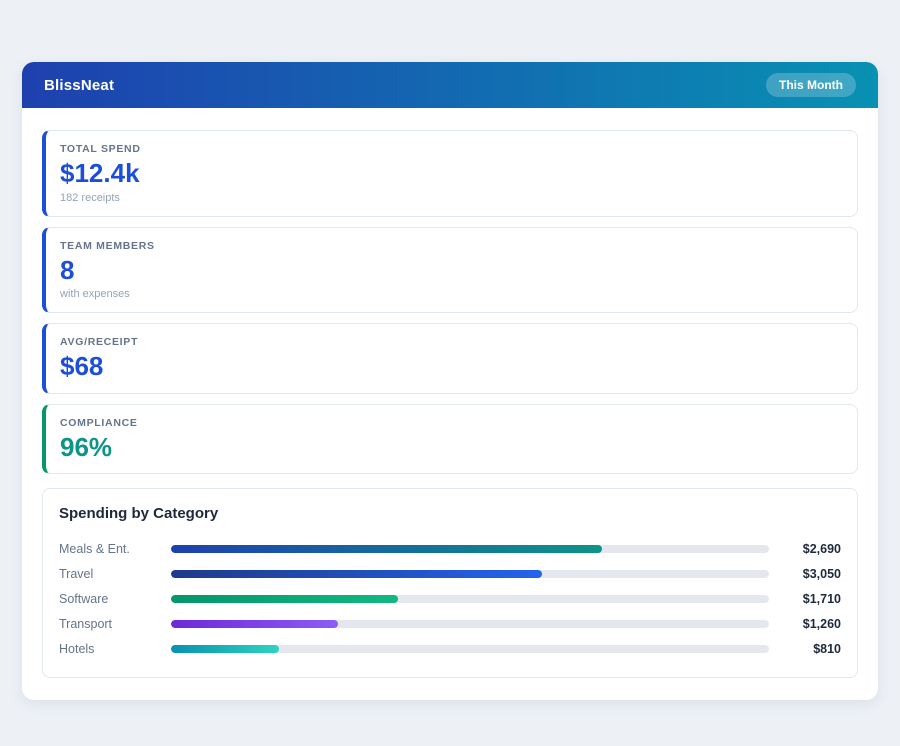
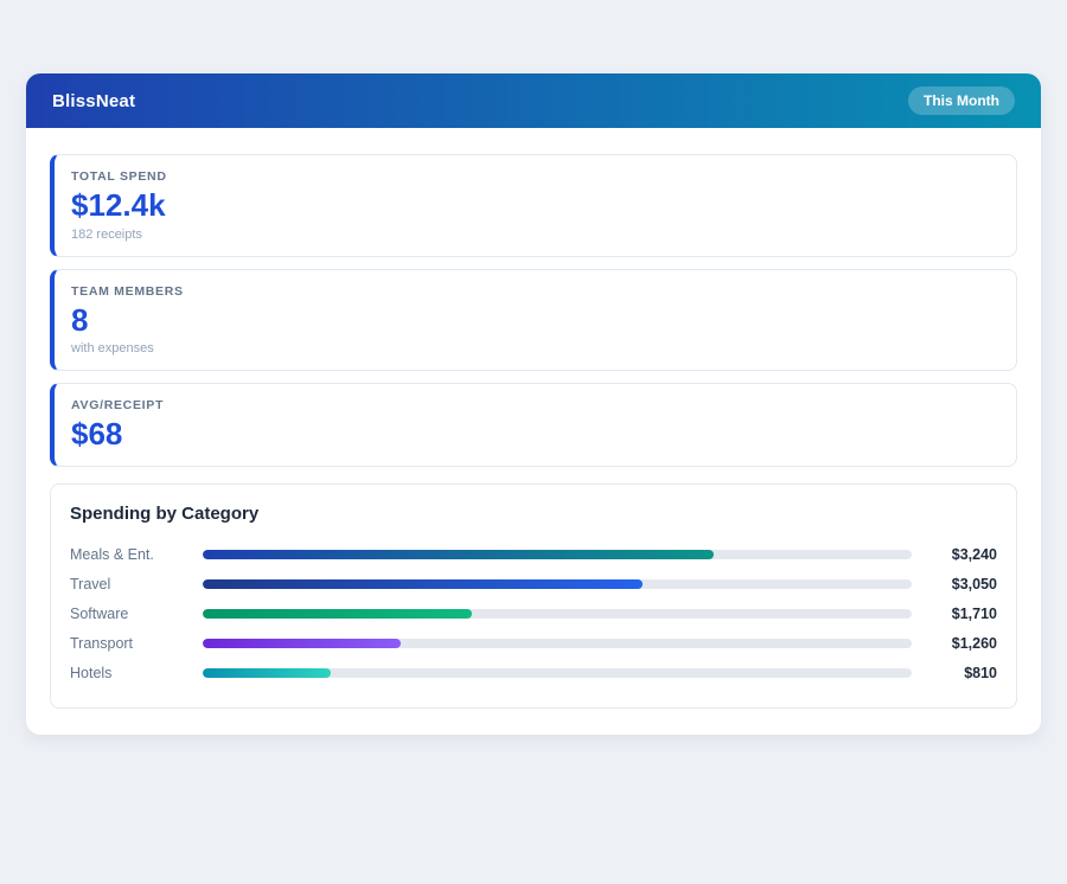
  BlissNeat
  This Month
  TOTAL SPEND
  $12.4k
  182 receipts
  TEAM MEMBERS
  8
  with expenses
  AVG/RECEIPT
  $68
- COMPLIANCE
- 96%
  Spending by Category
  Meals & Ent.
- $2,690
+ $3,240
  Travel
  $3,050
  Software
  $1,710
  Transport
  $1,260
  Hotels
  $810
